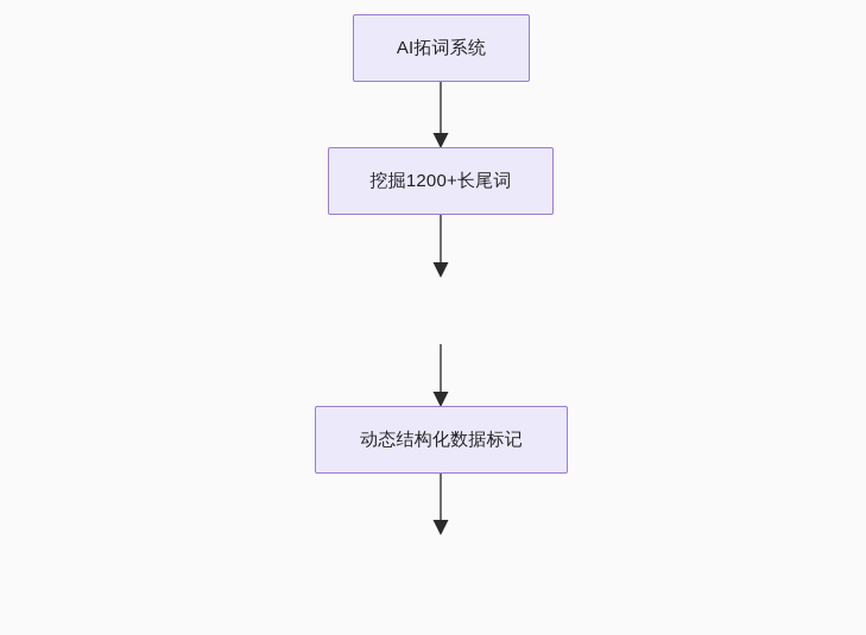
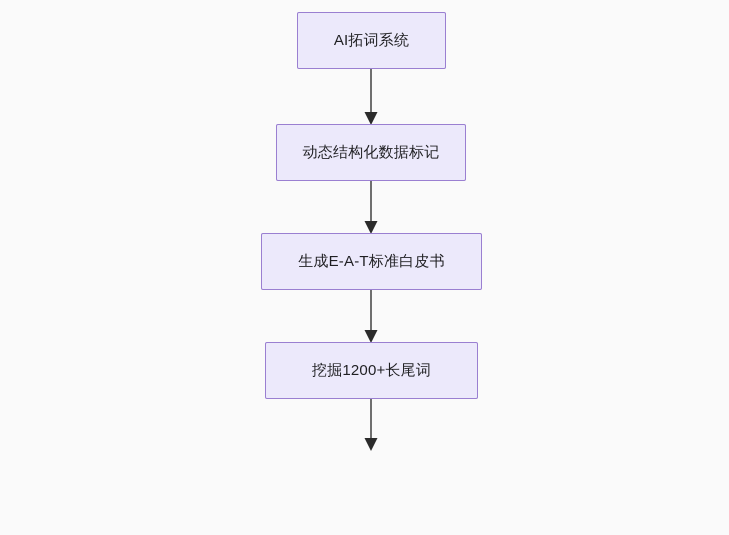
  AI拓词系统
- 挖掘1200+长尾词
+ 动态结构化数据标记
+ 生成E-A-T标准白皮书
- 动态结构化数据标记
+ 挖掘1200+长尾词
